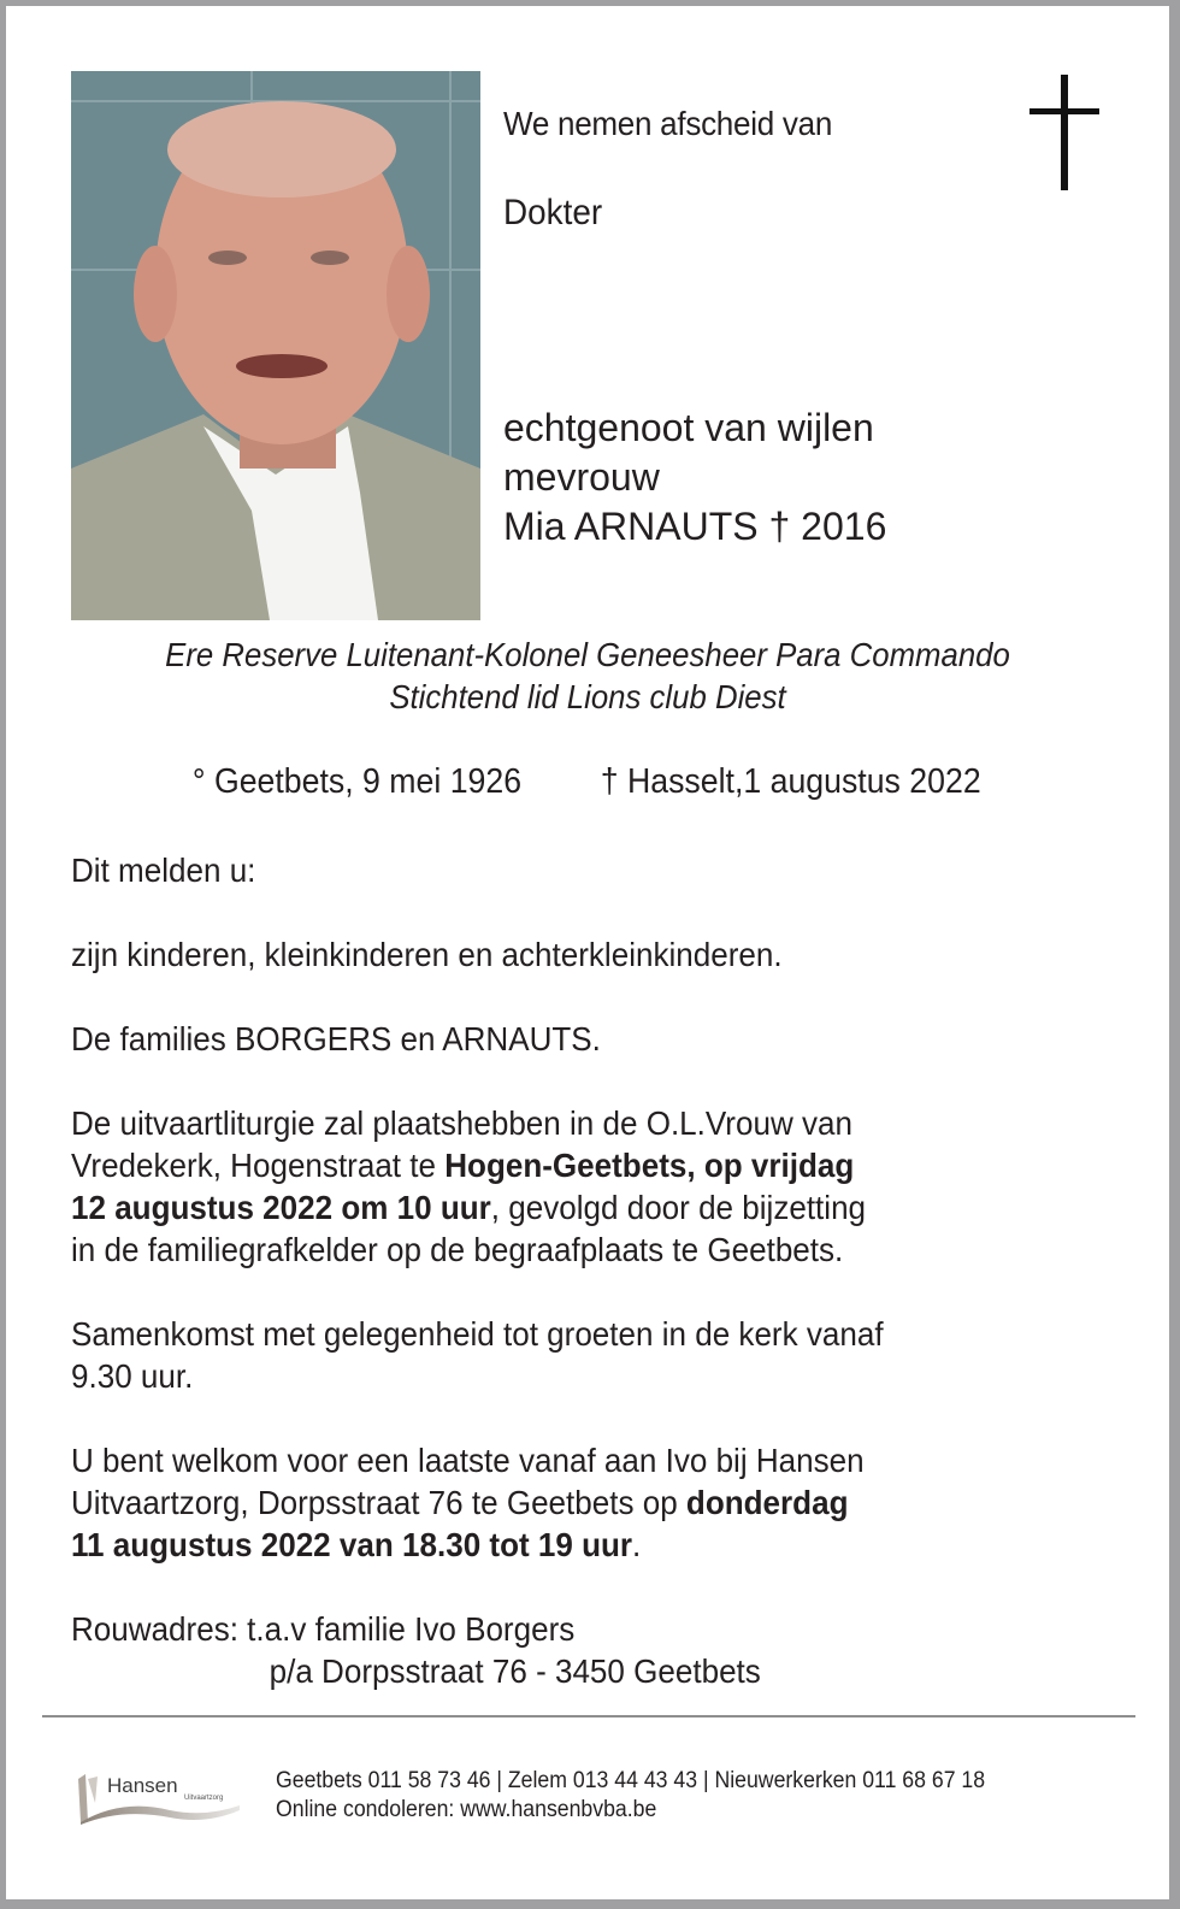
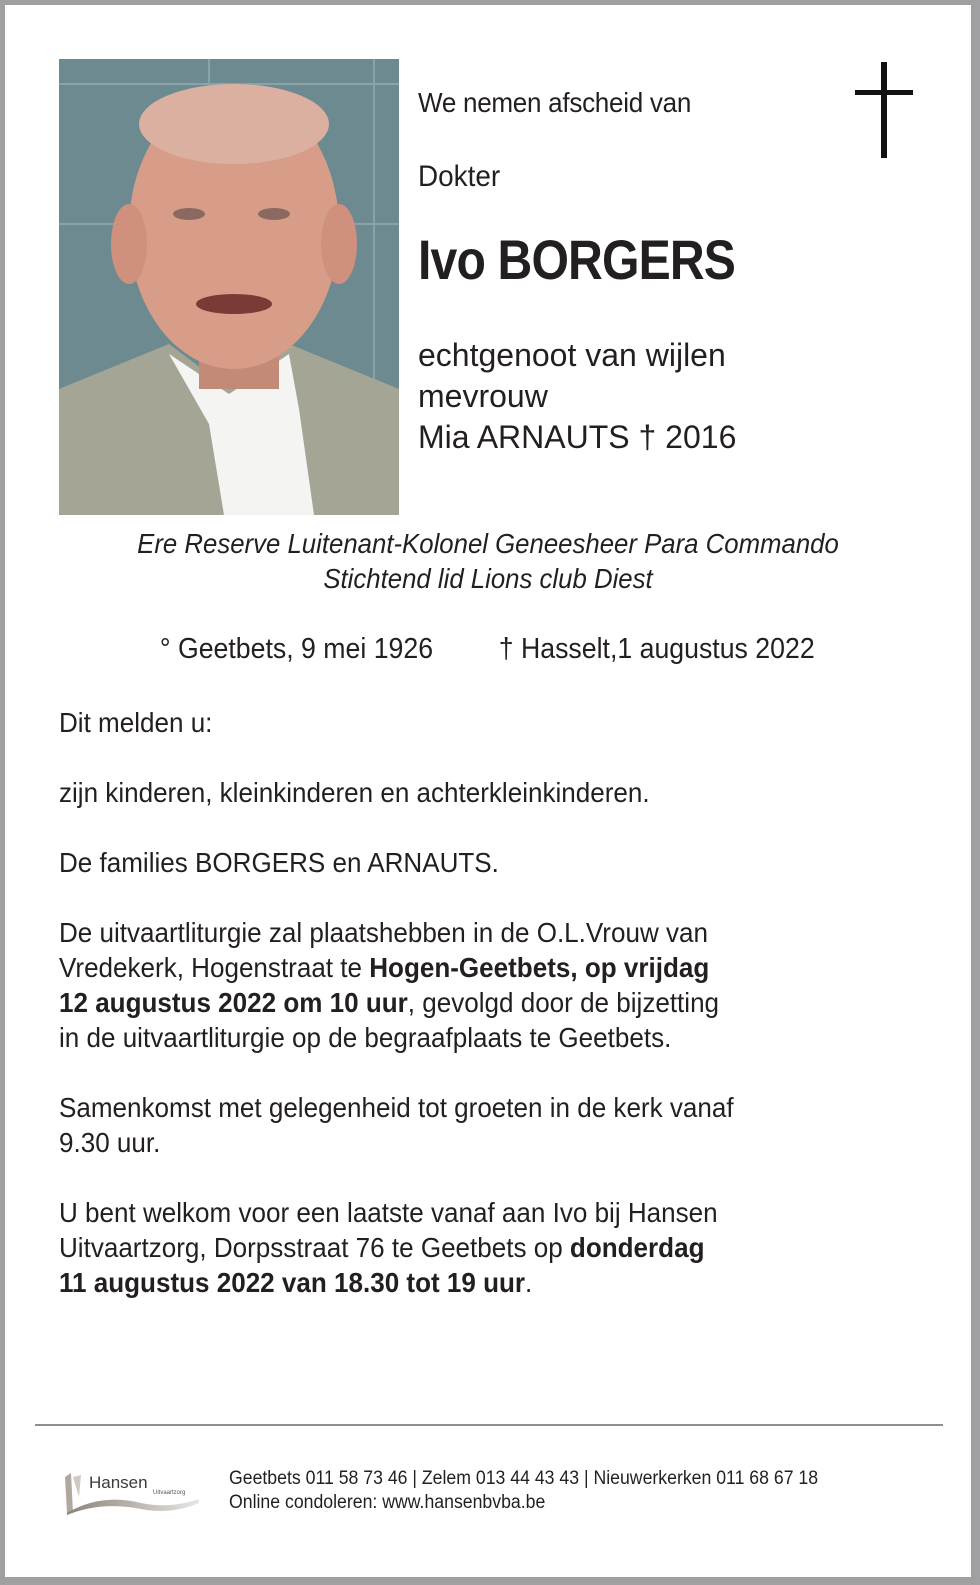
  We nemen afscheid van
  Dokter
+ Ivo BORGERS
  echtgenoot van wijlen
  mevrouw
  Mia ARNAUTS † 2016
  Ere Reserve Luitenant-Kolonel Geneesheer Para Commando
  Stichtend lid Lions club Diest
  ° Geetbets, 9 mei 1926 † Hasselt,1 augustus 2022
  Dit melden u:
  zijn kinderen, kleinkinderen en achterkleinkinderen.
  De families BORGERS en ARNAUTS.
  De uitvaartliturgie zal plaatshebben in de O.L.Vrouw van
  Vredekerk, Hogenstraat te Hogen-Geetbets, op vrijdag
  12 augustus 2022 om 10 uur, gevolgd door de bijzetting
- in de familiegrafkelder op de begraafplaats te Geetbets.
+ in de uitvaartliturgie op de begraafplaats te Geetbets.
  Samenkomst met gelegenheid tot groeten in de kerk vanaf
  9.30 uur.
  U bent welkom voor een laatste vanaf aan Ivo bij Hansen
  Uitvaartzorg, Dorpsstraat 76 te Geetbets op donderdag
  11 augustus 2022 van 18.30 tot 19 uur.
- Rouwadres: t.a.v familie Ivo Borgers
- p/a Dorpsstraat 76 - 3450 Geetbets
  Hansen
  Geetbets 011 58 73 46 | Zelem 013 44 43 43 | Nieuwerkerken 011 68 67 18
  Online condoleren: www.hansenbvba.be
